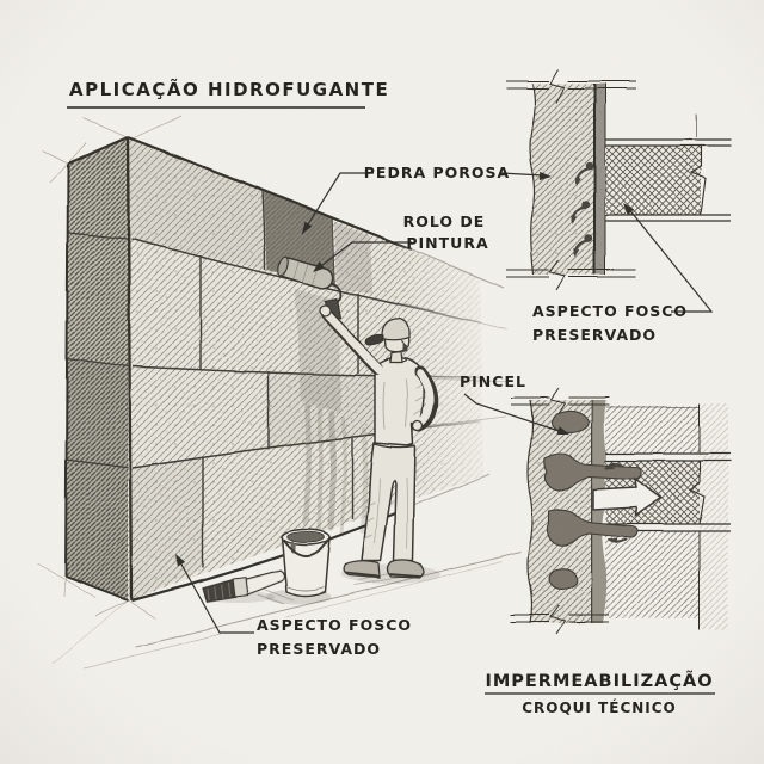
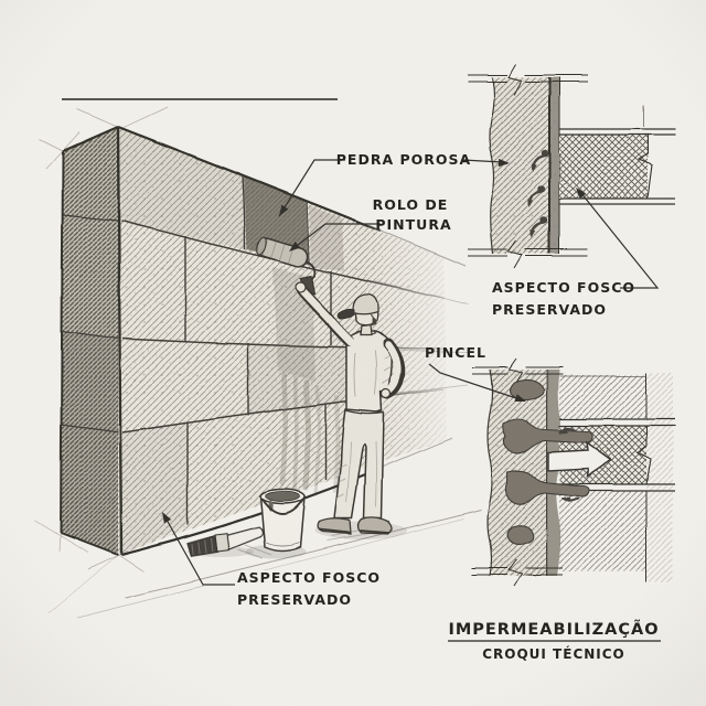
- APLICAÇÃO HIDROFUGANTE
  PEDRA POROSA
  ROLO DE
  PINTURA
  ASPECTO FOSCO
  PRESERVADO
  PINCEL
  ASPECTO FOSCO
  PRESERVADO
  IMPERMEABILIZAÇÃO
  CROQUI TÉCNICO
